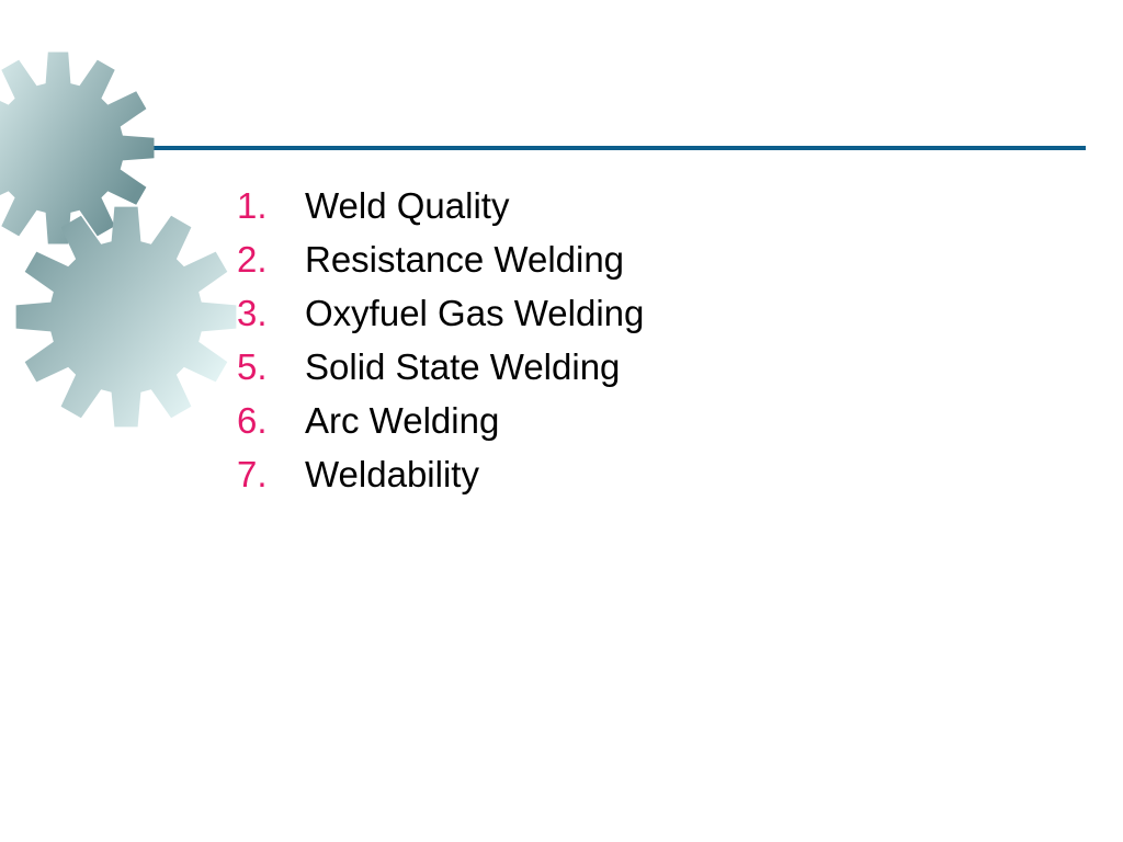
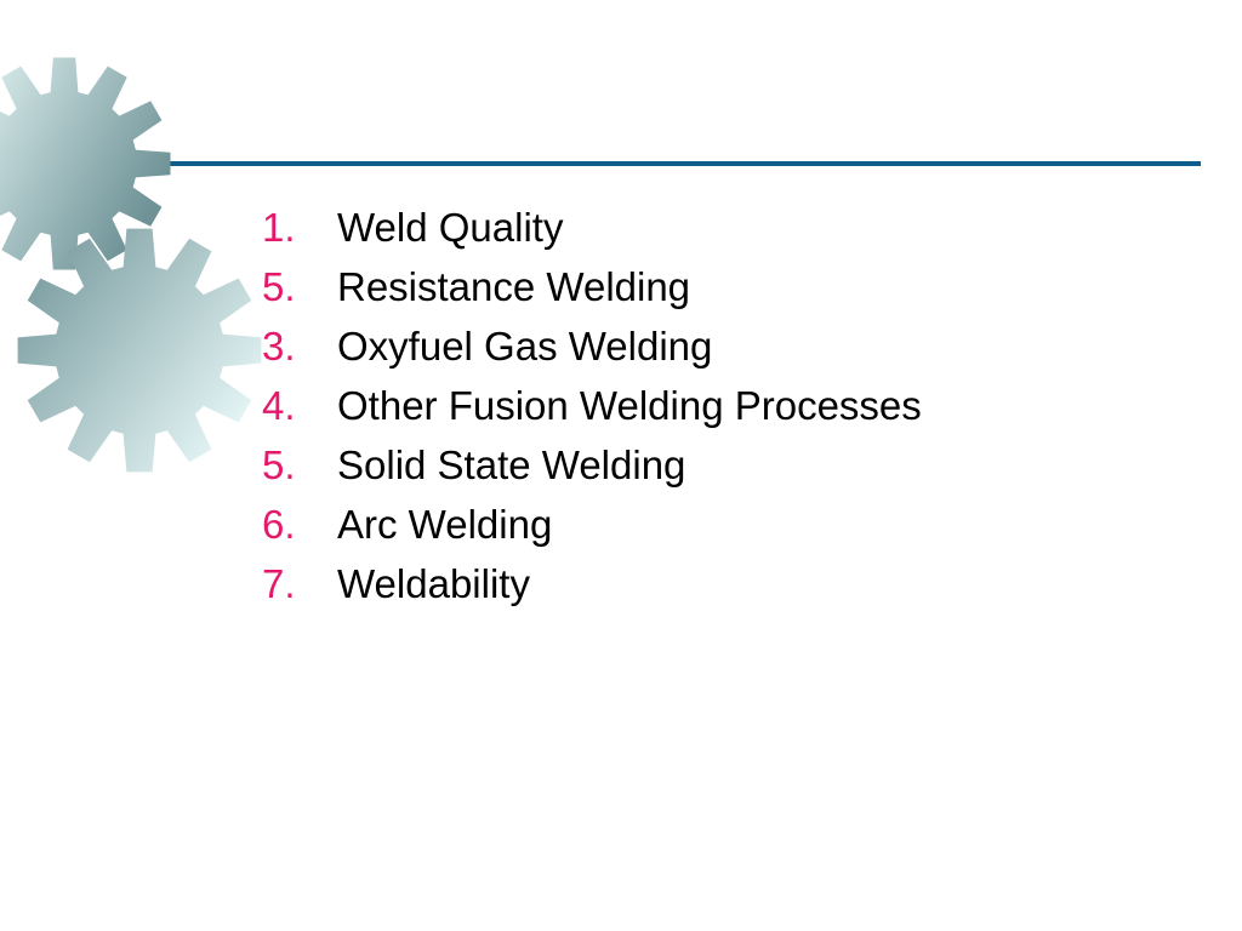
  1. Weld Quality
- 2. Resistance Welding
+ 5. Resistance Welding
  3. Oxyfuel Gas Welding
+ 4. Other Fusion Welding Processes
  5. Solid State Welding
  6. Arc Welding
  7. Weldability
